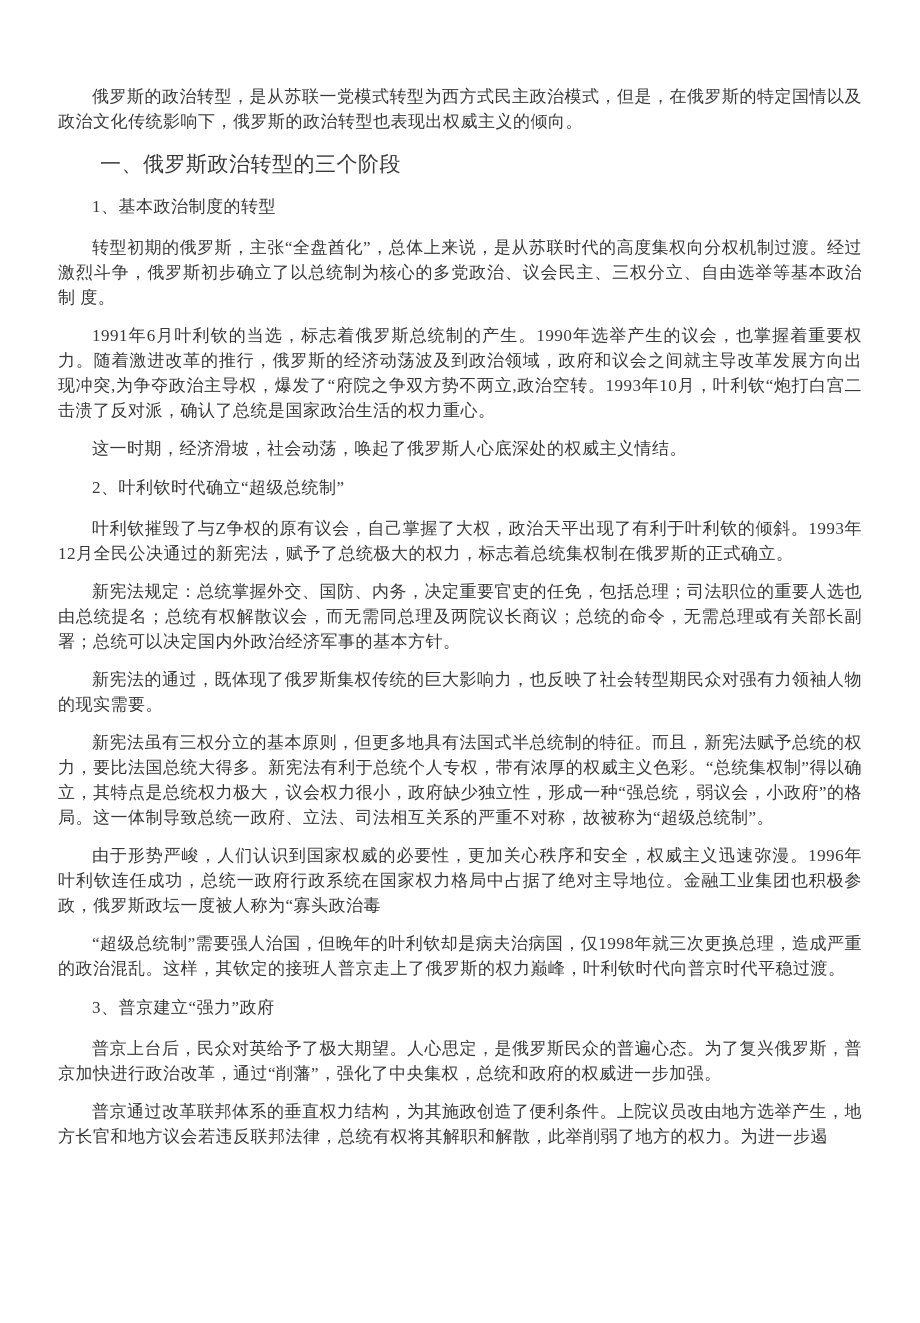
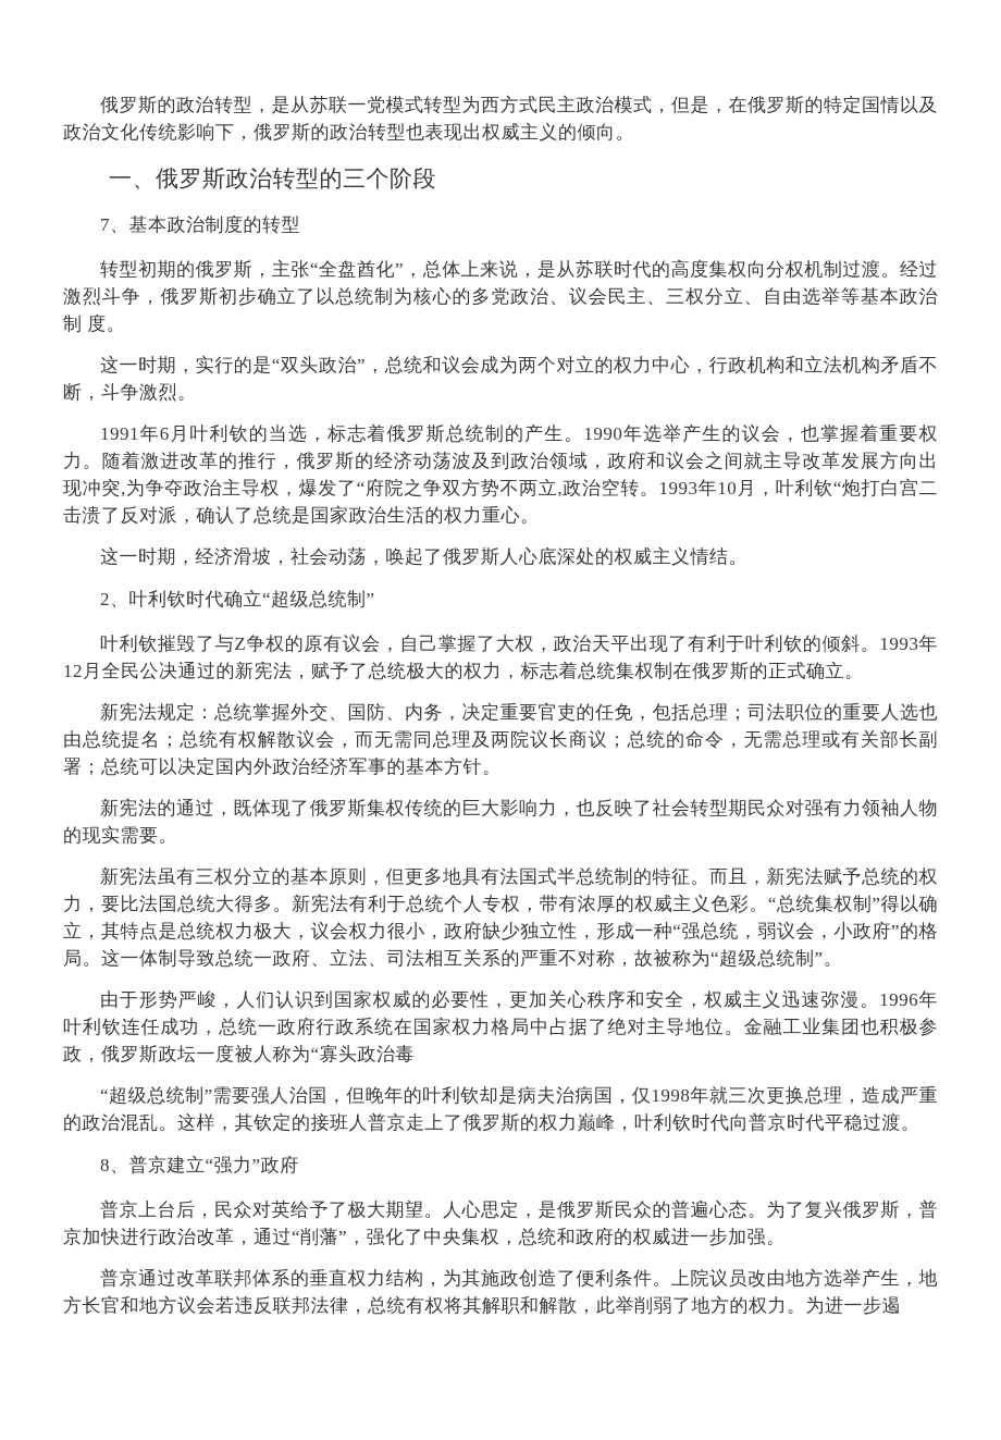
  俄罗斯的政治转型，是从苏联一党模式转型为西方式民主政治模式，但是，在俄罗斯的特定国情以及政治文化传统影响下，俄罗斯的政治转型也表现出权威主义的倾向。
  一、俄罗斯政治转型的三个阶段
- 1、基本政治制度的转型
+ 7、基本政治制度的转型
  转型初期的俄罗斯，主张“全盘酋化”，总体上来说，是从苏联时代的高度集权向分权机制过渡。经过激烈斗争，俄罗斯初步确立了以总统制为核心的多党政治、议会民主、三权分立、自由选举等基本政治制 度。
+ 这一时期，实行的是“双头政治”，总统和议会成为两个对立的权力中心，行政机构和立法机构矛盾不断，斗争激烈。
  1991年6月叶利钦的当选，标志着俄罗斯总统制的产生。1990年选举产生的议会，也掌握着重要权力。随着激进改革的推行，俄罗斯的经济动荡波及到政治领域，政府和议会之间就主导改革发展方向出现冲突,为争夺政治主导权，爆发了“府院之争双方势不两立,政治空转。1993年10月，叶利钦“炮打白宫二击溃了反对派，确认了总统是国家政治生活的权力重心。
  这一时期，经济滑坡，社会动荡，唤起了俄罗斯人心底深处的权威主义情结。
  2、叶利钦时代确立“超级总统制”
  叶利钦摧毁了与Z争权的原有议会，自己掌握了大权，政治天平出现了有利于叶利钦的倾斜。1993年12月全民公决通过的新宪法，赋予了总统极大的权力，标志着总统集权制在俄罗斯的正式确立。
  新宪法规定：总统掌握外交、国防、内务，决定重要官吏的任免，包括总理；司法职位的重要人选也由总统提名；总统有权解散议会，而无需同总理及两院议长商议；总统的命令，无需总理或有关部长副署；总统可以决定国内外政治经济军事的基本方针。
  新宪法的通过，既体现了俄罗斯集权传统的巨大影响力，也反映了社会转型期民众对强有力领袖人物的现实需要。
  新宪法虽有三权分立的基本原则，但更多地具有法国式半总统制的特征。而且，新宪法赋予总统的权力，要比法国总统大得多。新宪法有利于总统个人专权，带有浓厚的权威主义色彩。“总统集权制”得以确立，其特点是总统权力极大，议会权力很小，政府缺少独立性，形成一种“强总统，弱议会，小政府”的格局。这一体制导致总统一政府、立法、司法相互关系的严重不对称，故被称为“超级总统制”。
  由于形势严峻，人们认识到国家权威的必要性，更加关心秩序和安全，权威主义迅速弥漫。1996年叶利钦连任成功，总统一政府行政系统在国家权力格局中占据了绝对主导地位。金融工业集团也积极参政，俄罗斯政坛一度被人称为“寡头政治毒
  “超级总统制”需要强人治国，但晚年的叶利钦却是病夫治病国，仅1998年就三次更换总理，造成严重的政治混乱。这样，其钦定的接班人普京走上了俄罗斯的权力巅峰，叶利钦时代向普京时代平稳过渡。
- 3、普京建立“强力”政府
+ 8、普京建立“强力”政府
  普京上台后，民众对英给予了极大期望。人心思定，是俄罗斯民众的普遍心态。为了复兴俄罗斯，普京加快进行政治改革，通过“削藩”，强化了中央集权，总统和政府的权威进一步加强。
  普京通过改革联邦体系的垂直权力结构，为其施政创造了便利条件。上院议员改由地方选举产生，地方长官和地方议会若违反联邦法律，总统有权将其解职和解散，此举削弱了地方的权力。为进一步遏
